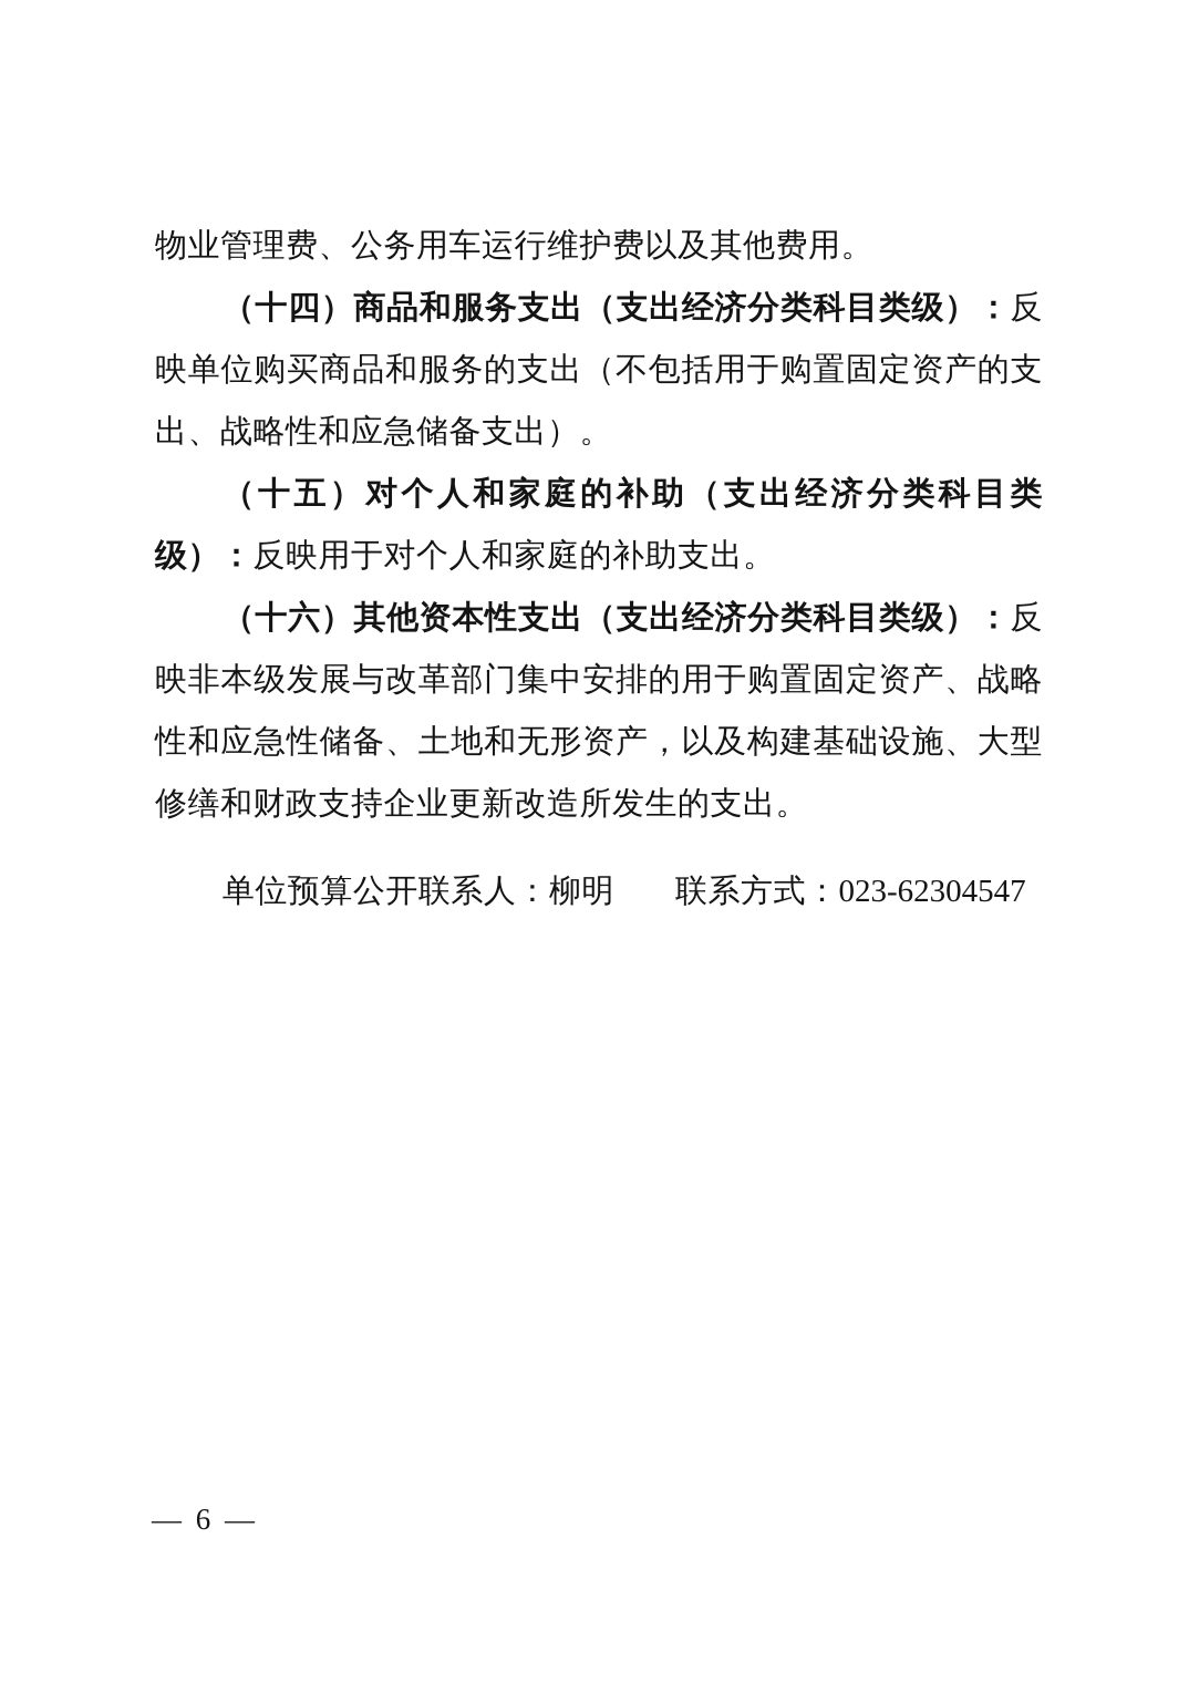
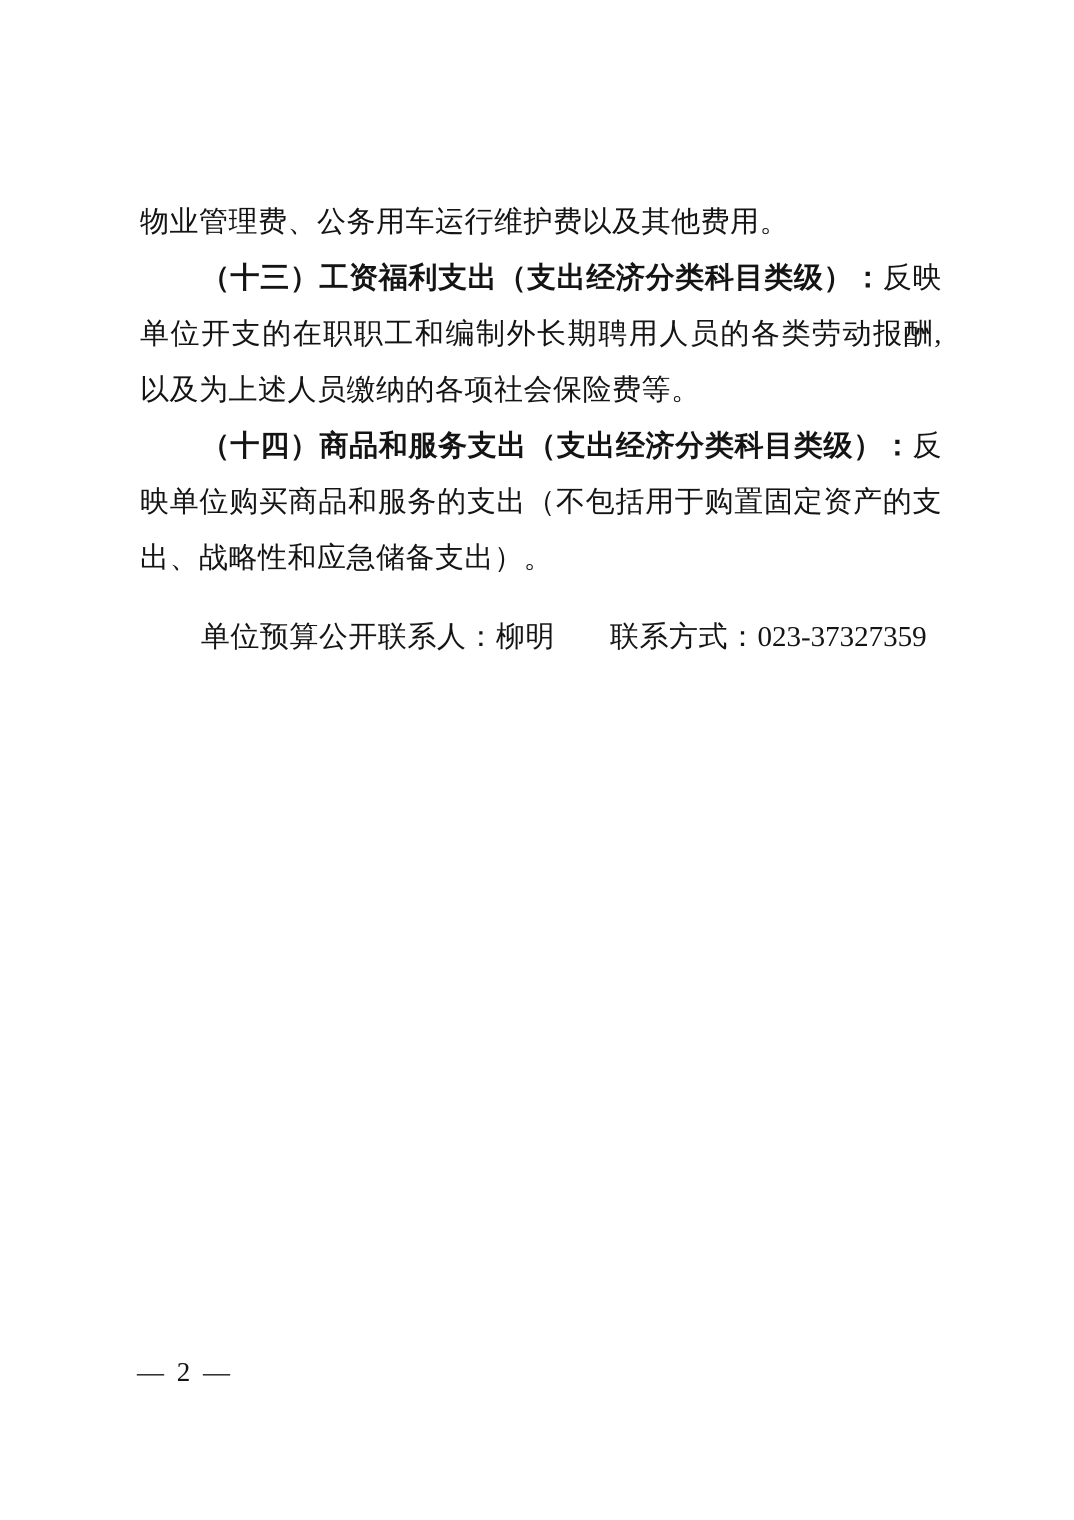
  物业管理费、公务用车运行维护费以及其他费用。
+ （十三）工资福利支出（支出经济分类科目类级）：反映单位开支的在职职工和编制外长期聘用人员的各类劳动报酬,以及为上述人员缴纳的各项社会保险费等。
  （十四）商品和服务支出（支出经济分类科目类级）：反映单位购买商品和服务的支出（不包括用于购置固定资产的支出、战略性和应急储备支出）。
- （十五）对个人和家庭的补助（支出经济分类科目类级）：反映用于对个人和家庭的补助支出。
- （十六）其他资本性支出（支出经济分类科目类级）：反映非本级发展与改革部门集中安排的用于购置固定资产、战略性和应急性储备、土地和无形资产，以及构建基础设施、大型修缮和财政支持企业更新改造所发生的支出。
- 单位预算公开联系人：柳明 联系方式：023-62304547
+ 单位预算公开联系人：柳明 联系方式：023-37327359
- — 6 —
+ — 2 —
